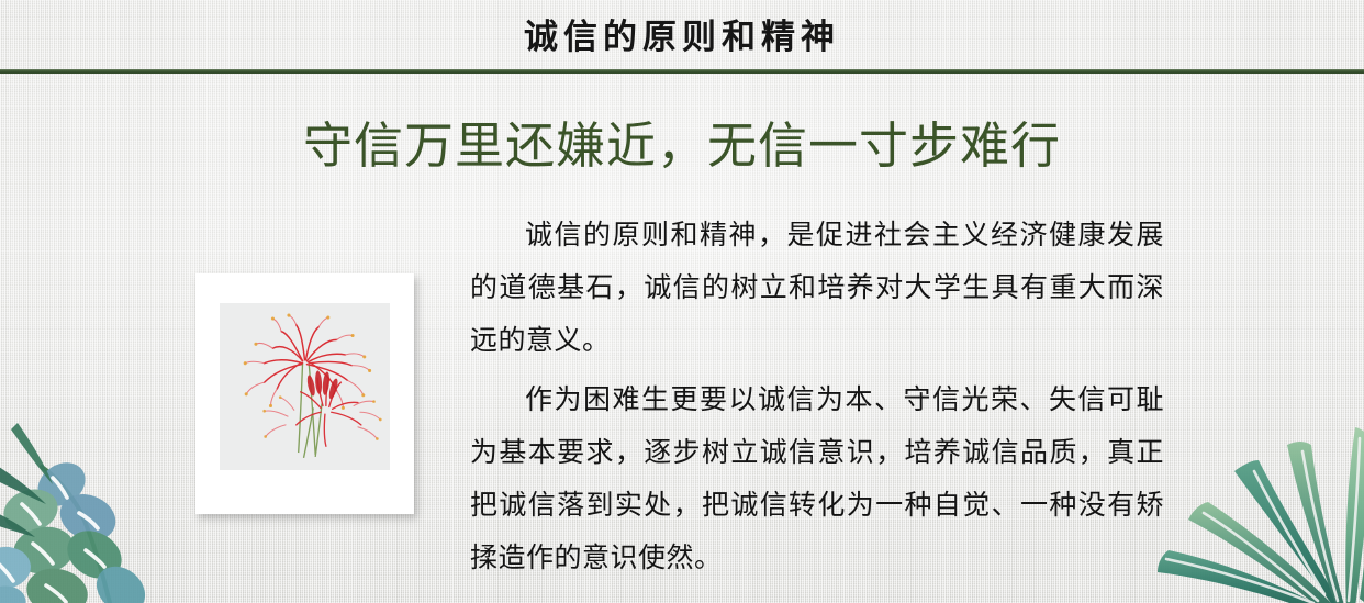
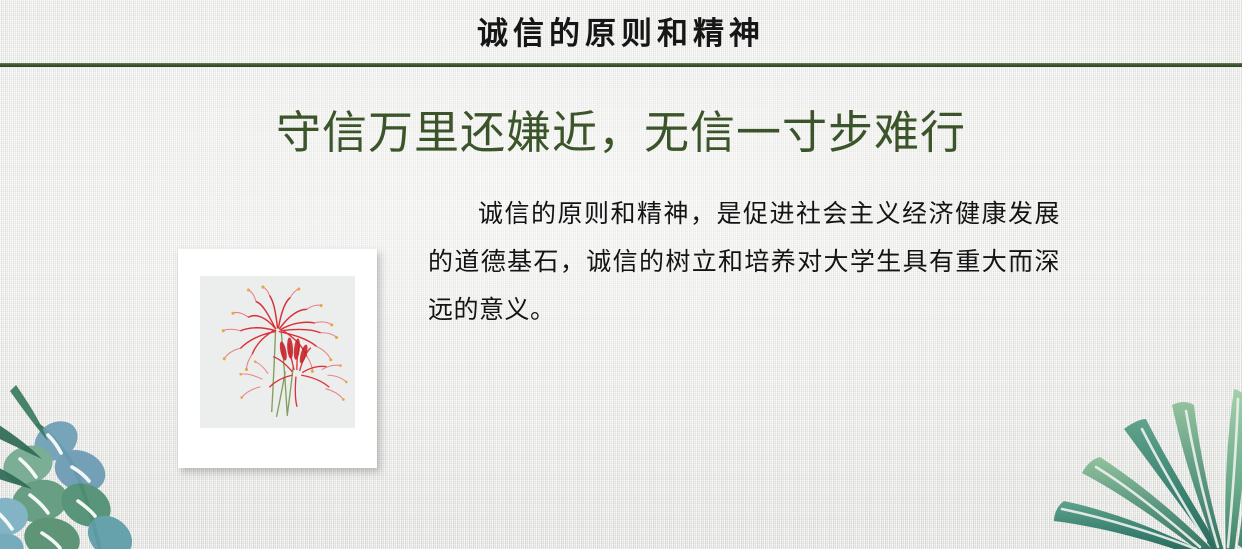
  诚信的原则和精神
  守信万里还嫌近，无信一寸步难行
  诚信的原则和精神，是促进社会主义经济健康发展的道德基石，诚信的树立和培养对大学生具有重大而深远的意义。
- 作为困难生更要以诚信为本、守信光荣、失信可耻为基本要求，逐步树立诚信意识，培养诚信品质，真正把诚信落到实处，把诚信转化为一种自觉、一种没有矫揉造作的意识使然。
